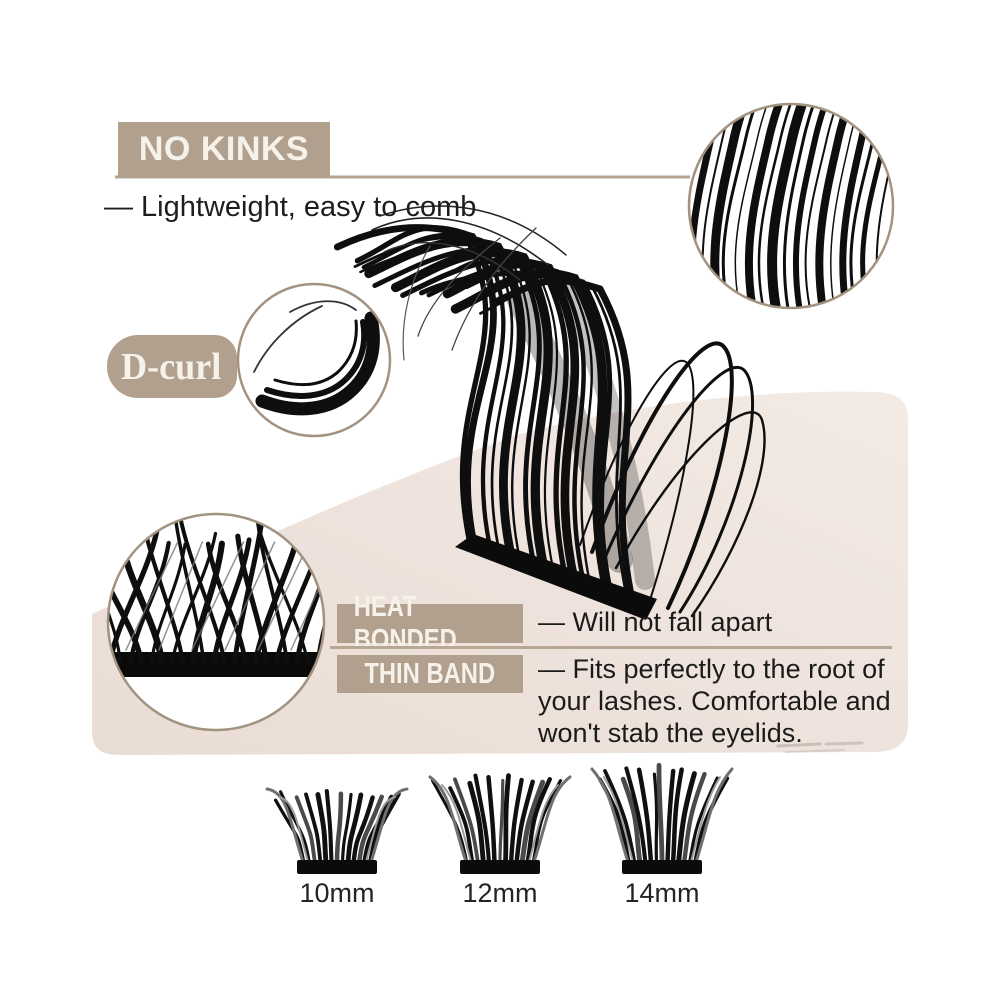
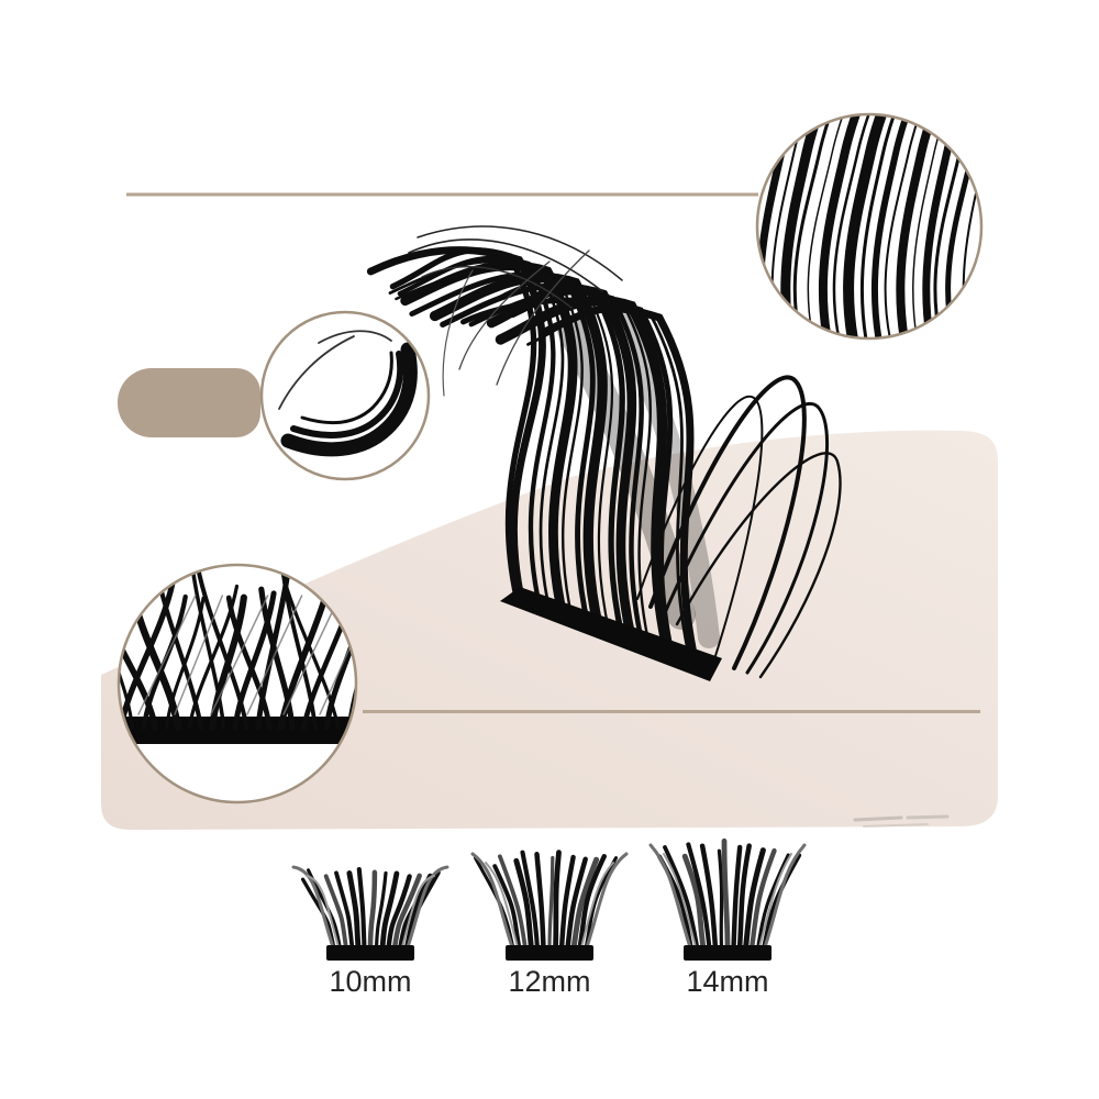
- NO KINKS
- — Lightweight, easy to comb
- D-curl
- HEAT BONDED
- — Will not fall apart
- THIN BAND
- — Fits perfectly to the root of your lashes. Comfortable and won't stab the eyelids.
  10mm
  12mm
  14mm
